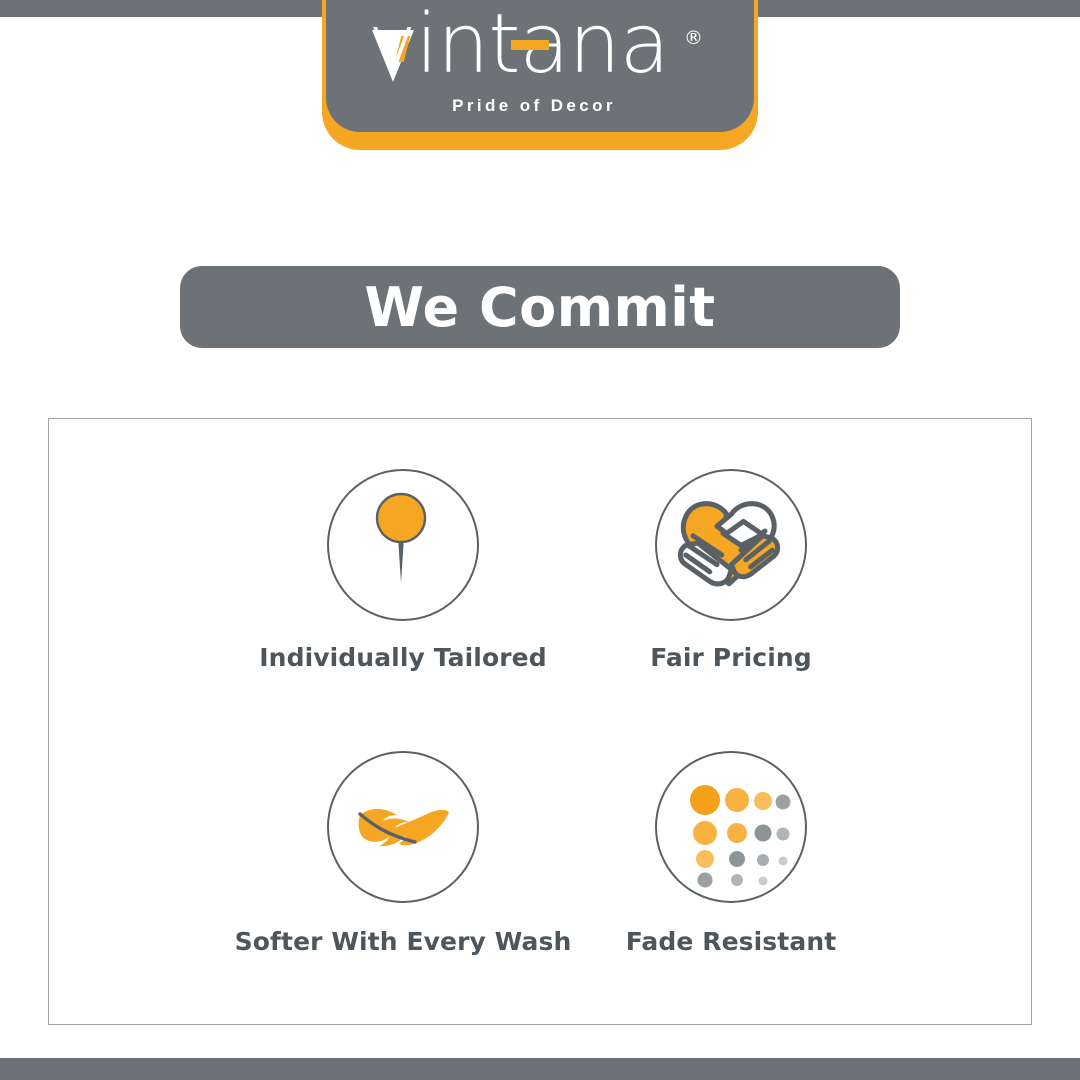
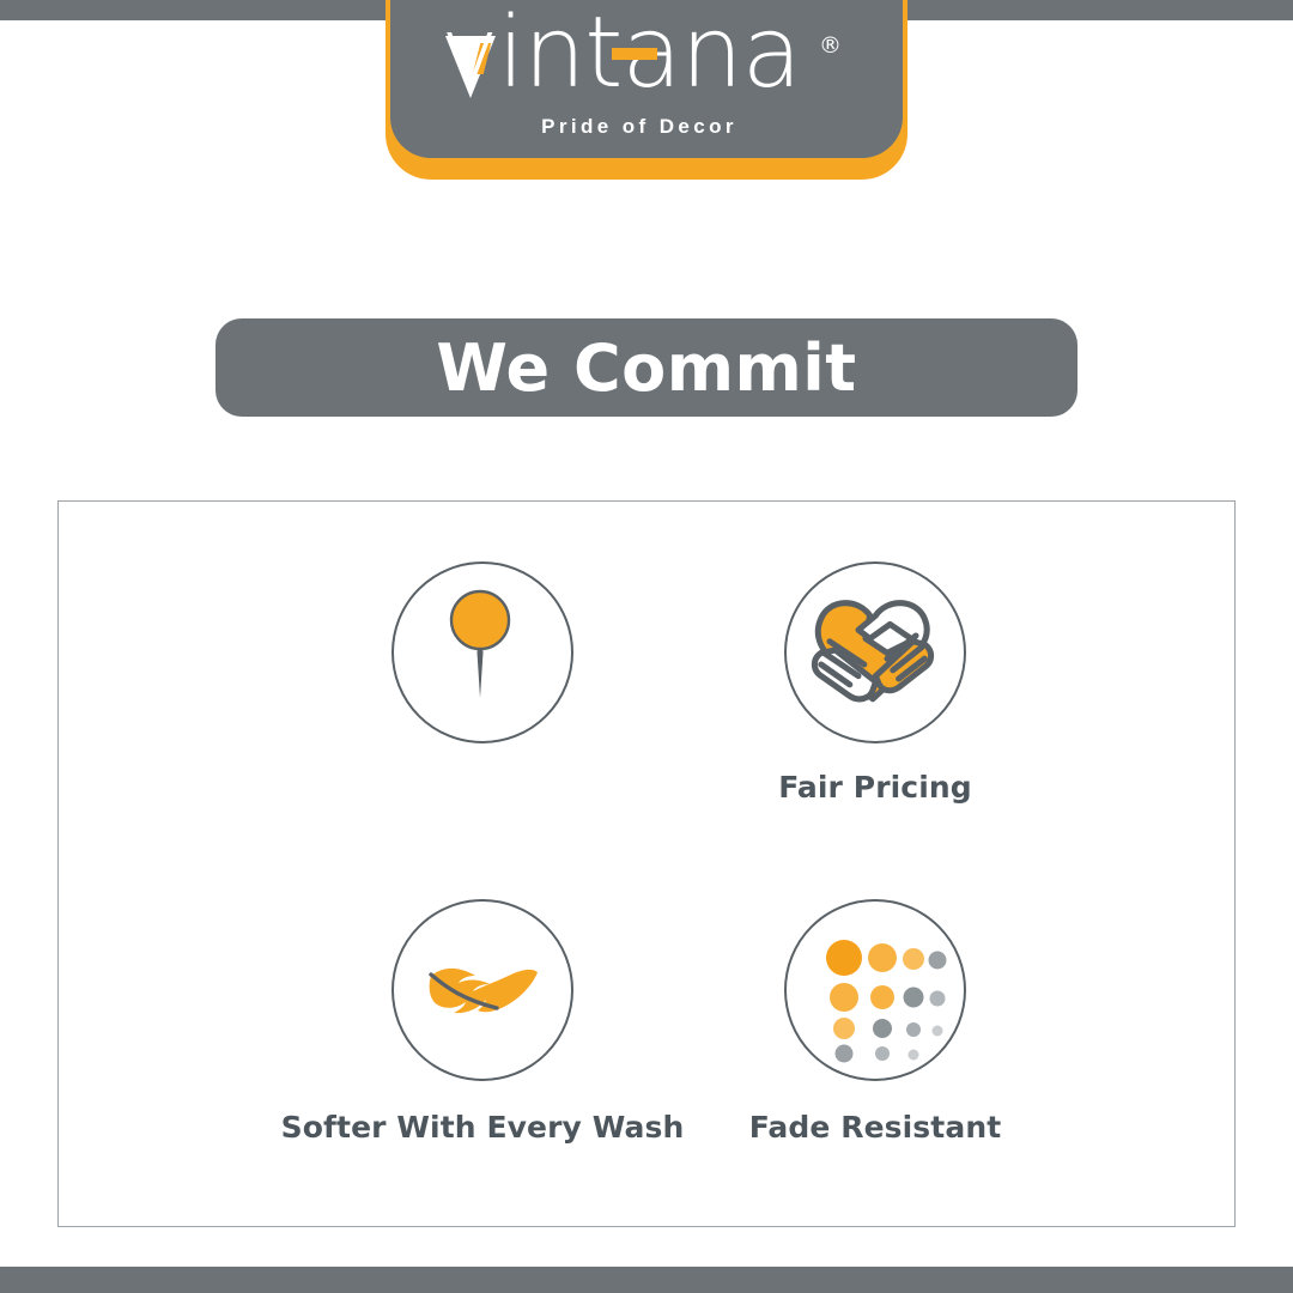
  vintna
  ®
  Pride of Decor
  We Commit
- Individually Tailored
  Fair Pricing
  Softer With Every Wash
  Fade Resistant
